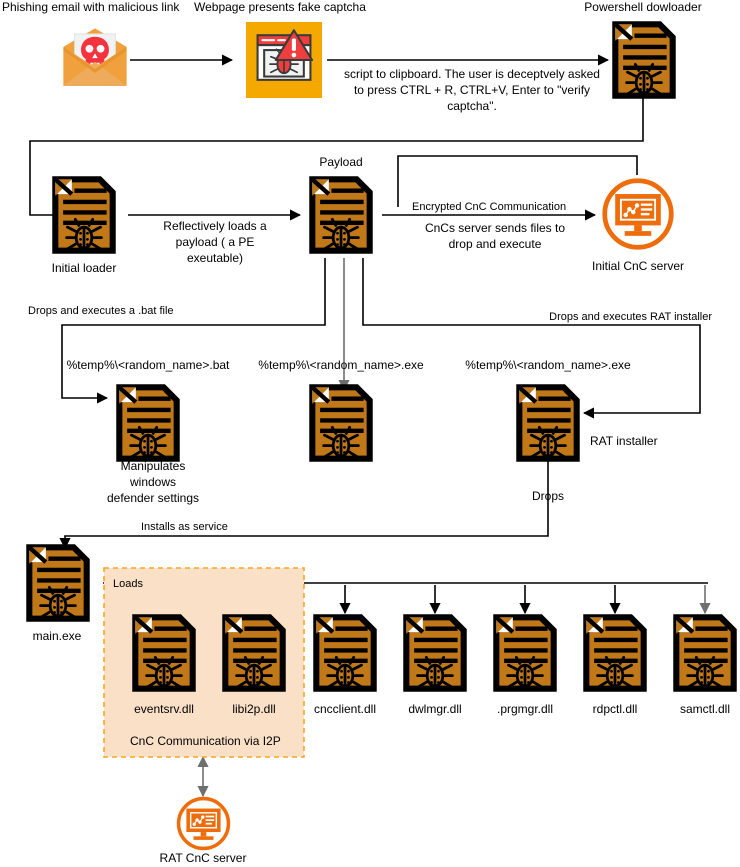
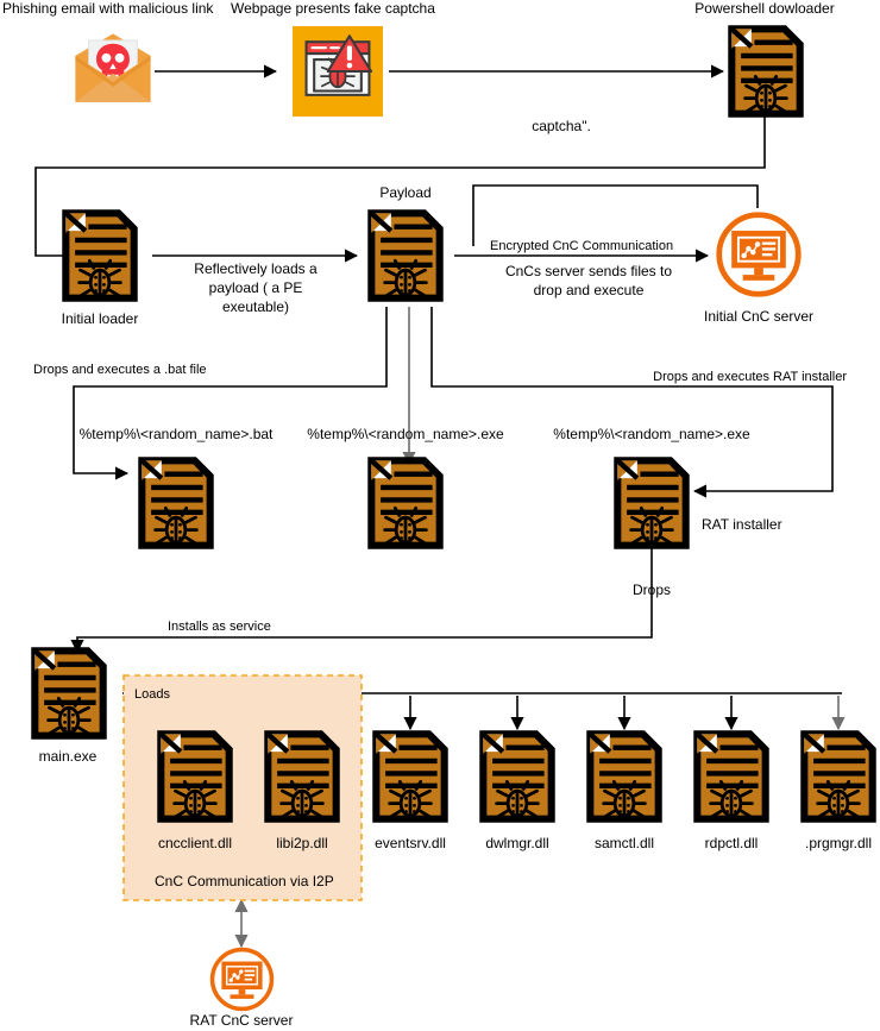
  Phishing email with malicious link
  Webpage presents fake captcha
  Powershell dowloader
- script to clipboard. The user is deceptvely asked
- to press CTRL + R, CTRL+V, Enter to "verify
  captcha".
  Payload
  Initial loader
  Initial CnC server
  Reflectively loads a
  payload ( a PE
  exeutable)
  Encrypted CnC Communication
  CnCs server sends files to
  drop and execute
  Drops and executes a .bat file
  Drops and executes RAT installer
  %temp%\<random_name>.bat
  %temp%\<random_name>.exe
  %temp%\<random_name>.exe
- Manipulates
- windows
- defender settings
  RAT installer
  Drops
  Installs as service
  main.exe
  Loads
- eventsrv.dll
+ cncclient.dll
  libi2p.dll
- cncclient.dll
+ eventsrv.dll
  dwlmgr.dll
- .prgmgr.dll
+ samctl.dll
  rdpctl.dll
- samctl.dll
+ .prgmgr.dll
  CnC Communication via I2P
  RAT CnC server
